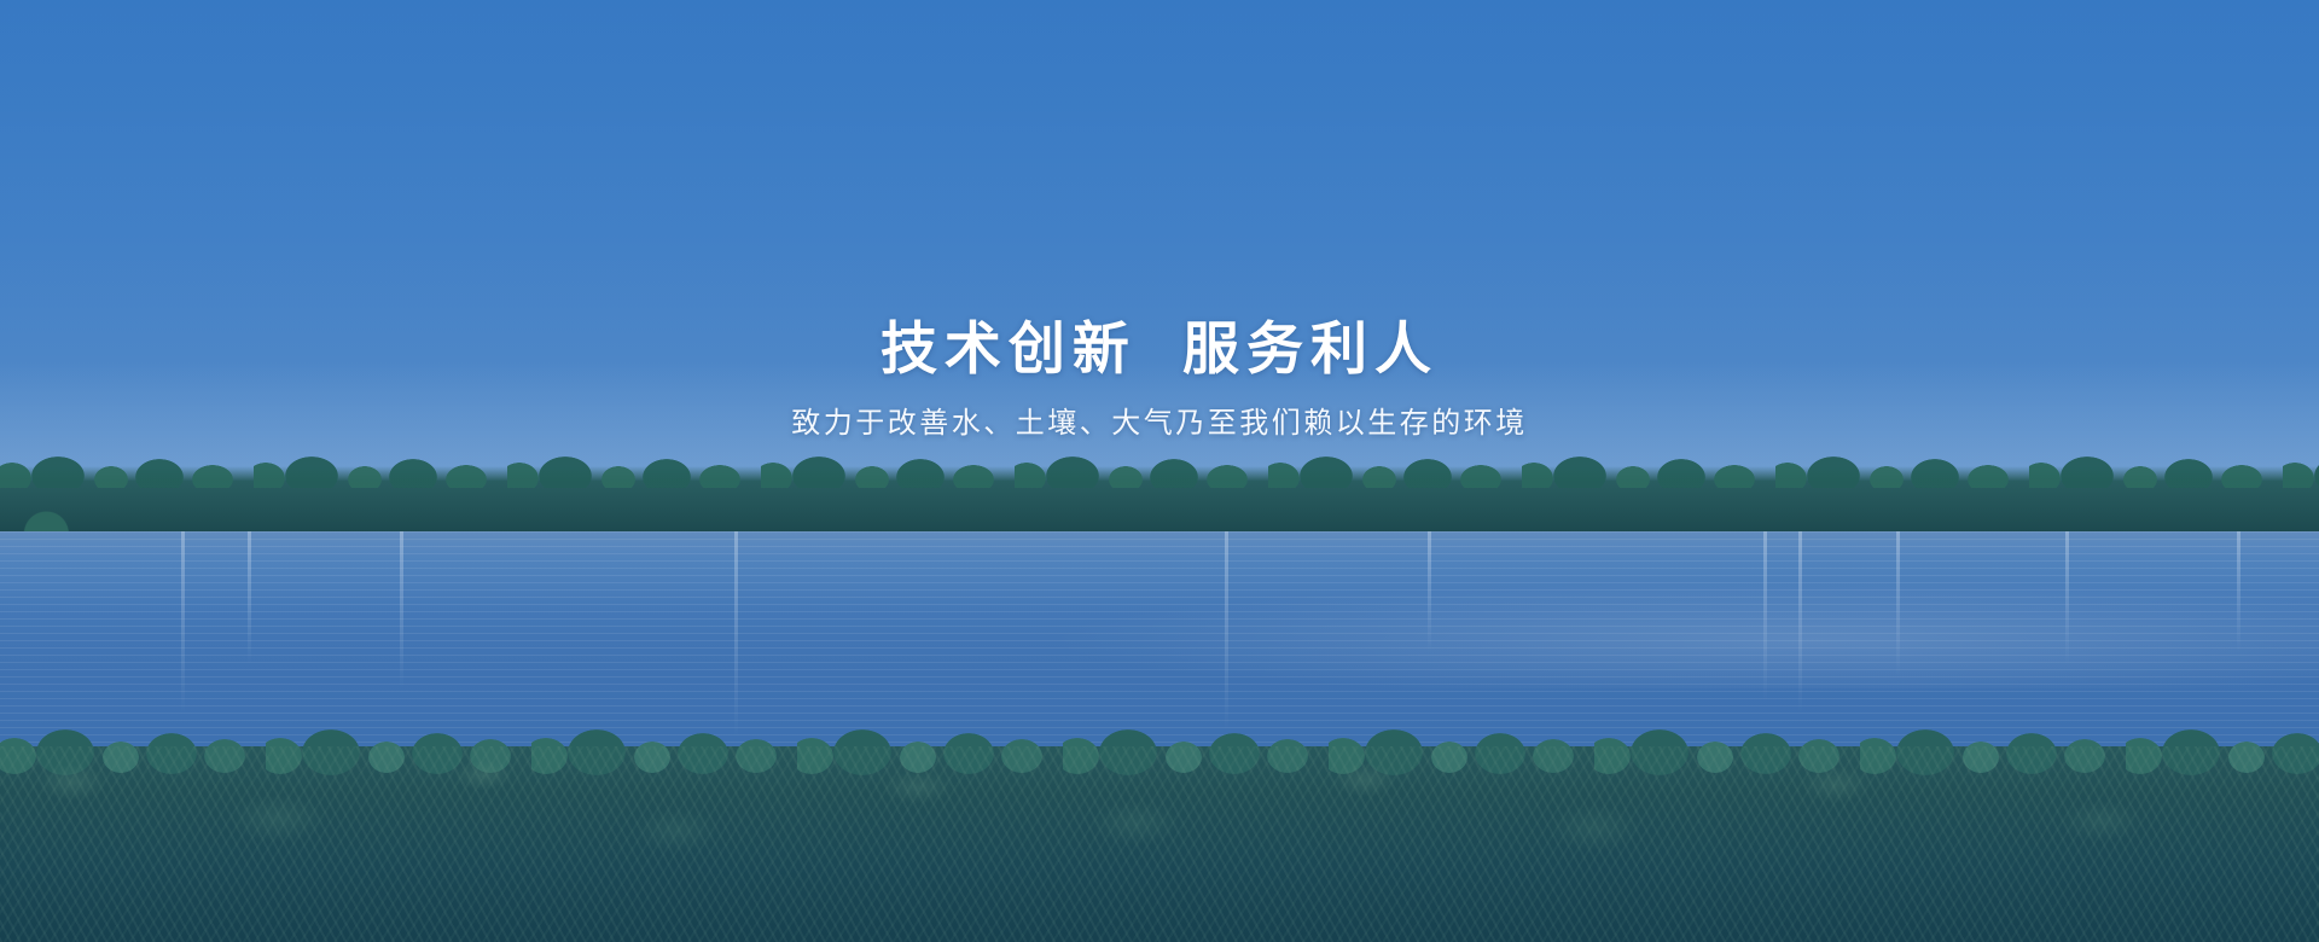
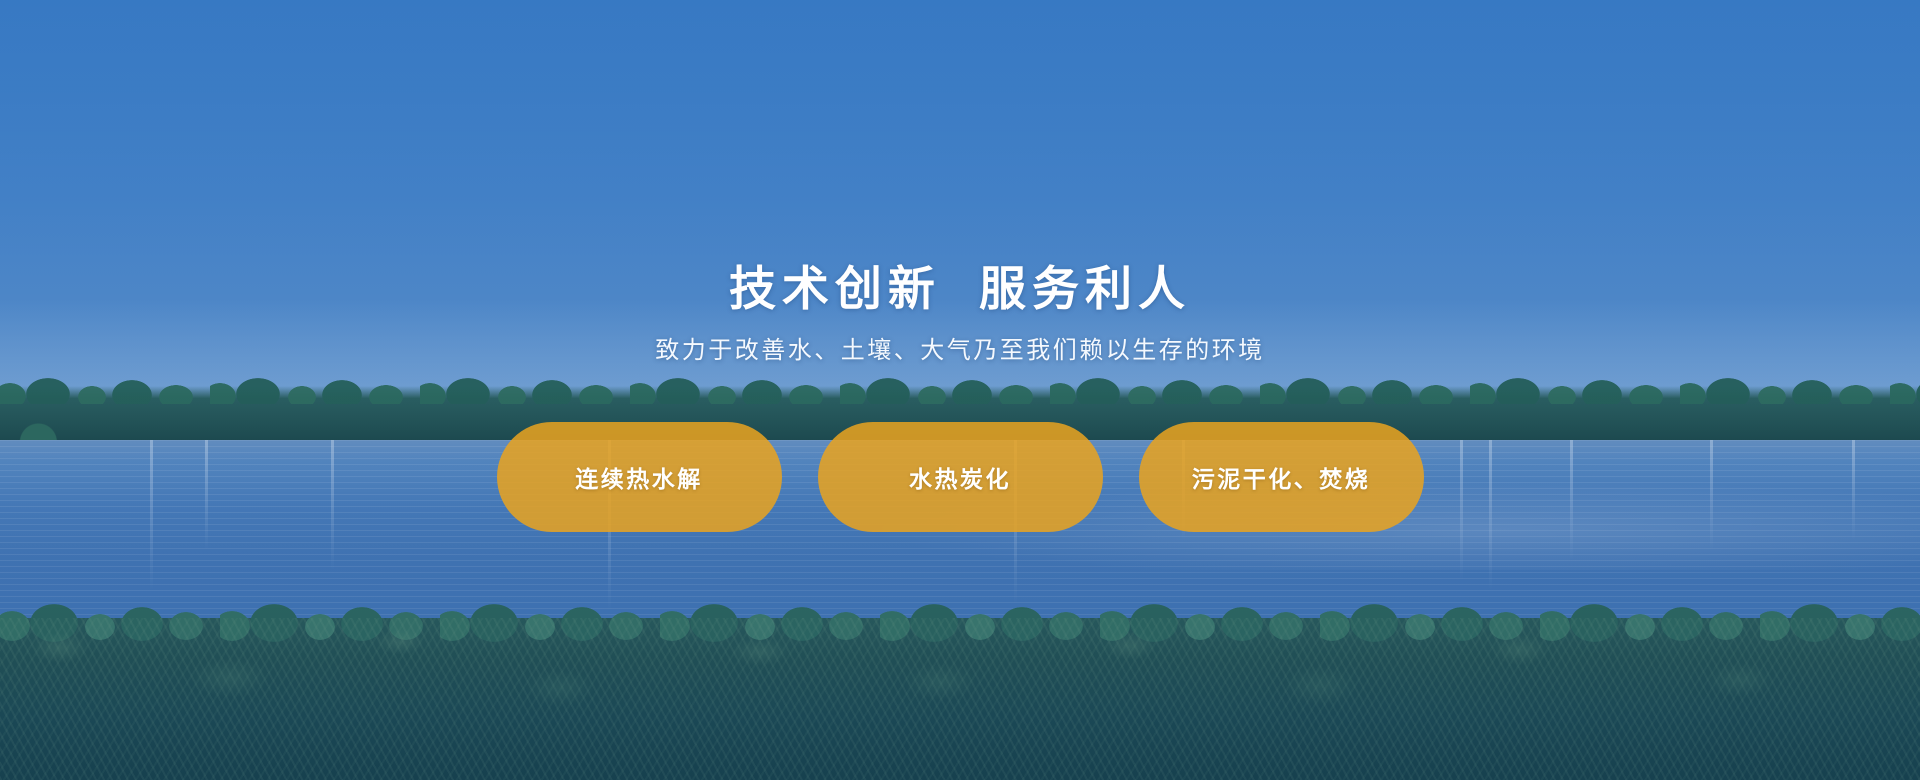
  技术创新 服务利人
  致力于改善水、土壤、大气乃至我们赖以生存的环境
+ 连续热水解
+ 水热炭化
+ 污泥干化、焚烧
